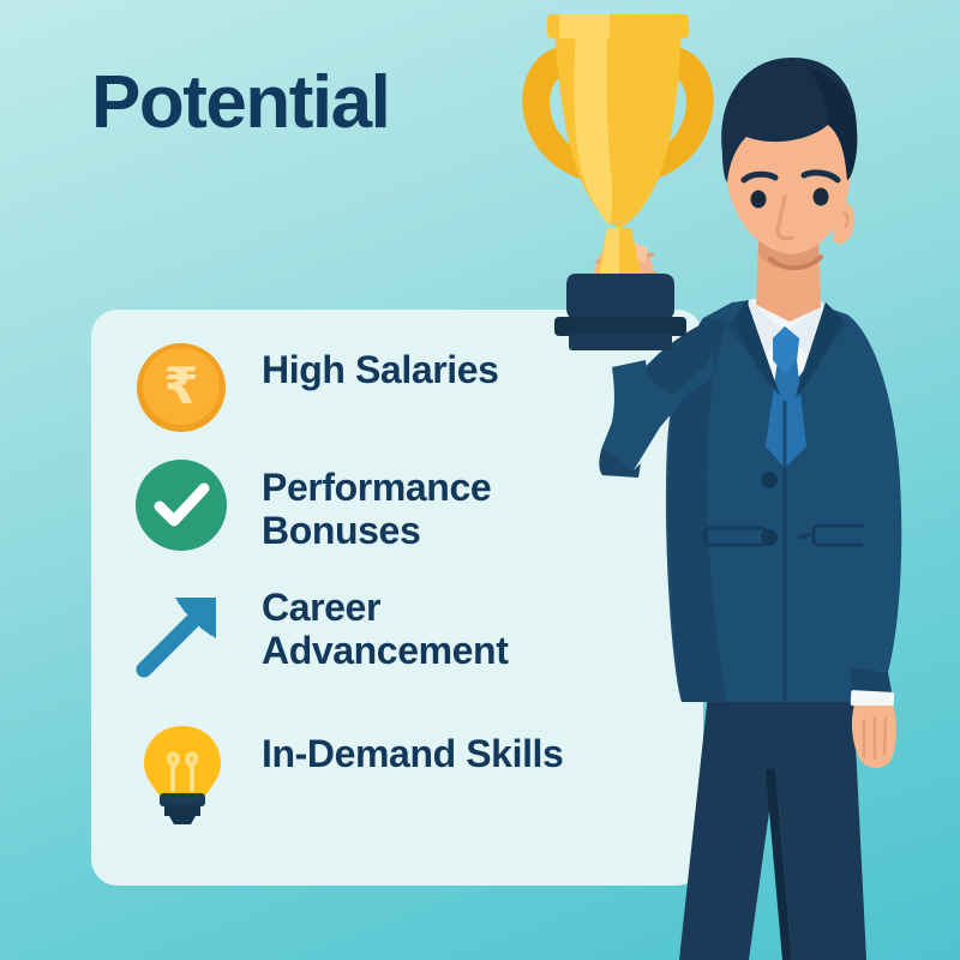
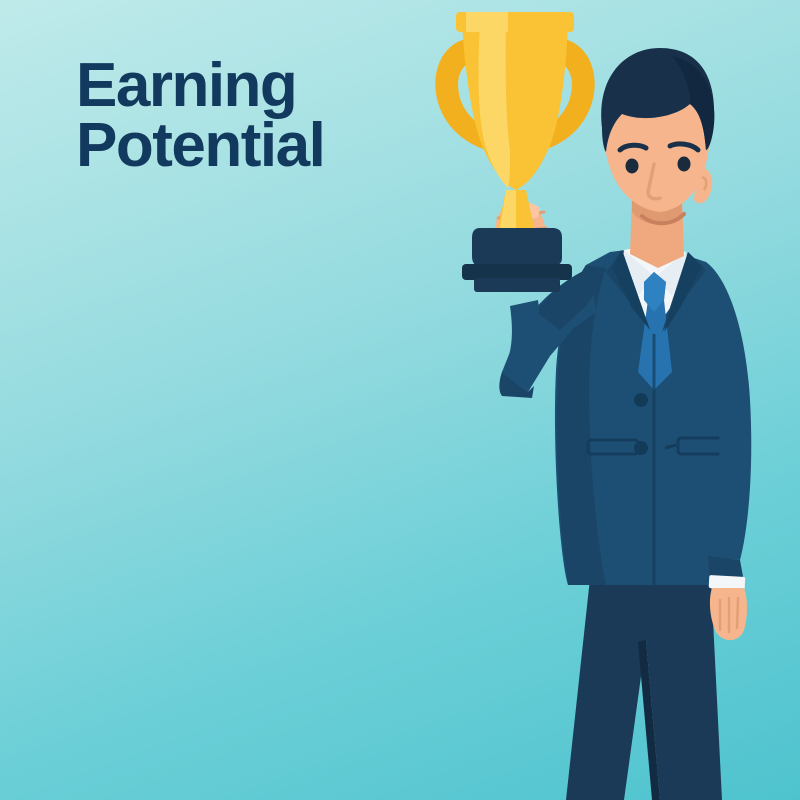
+ Earning
  Potential
- ₹
- High Salaries
- Performance Bonuses
- Career Advancement
- In-Demand Skills
